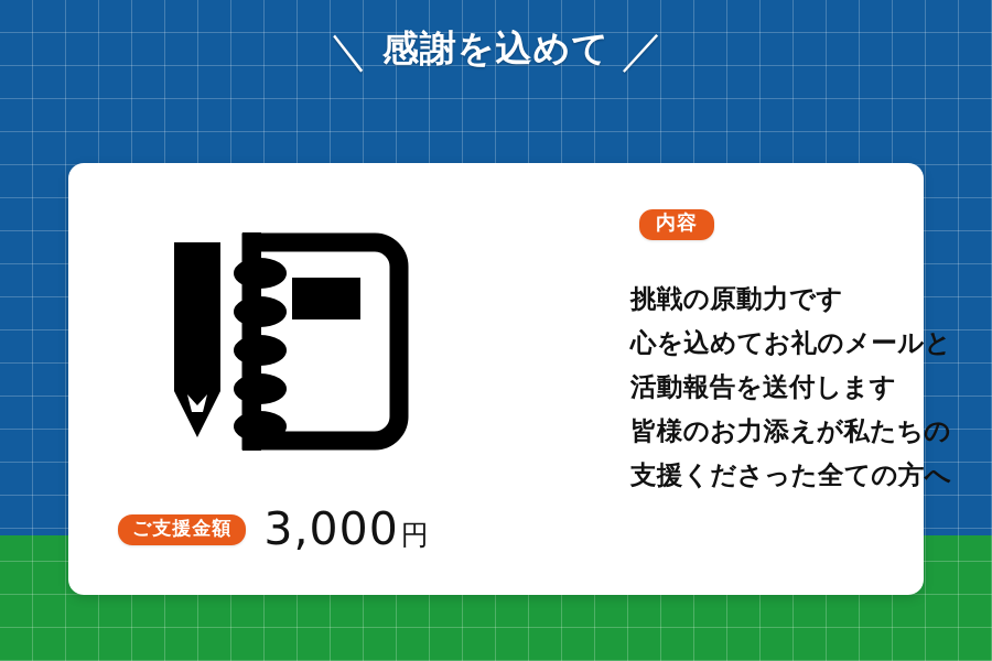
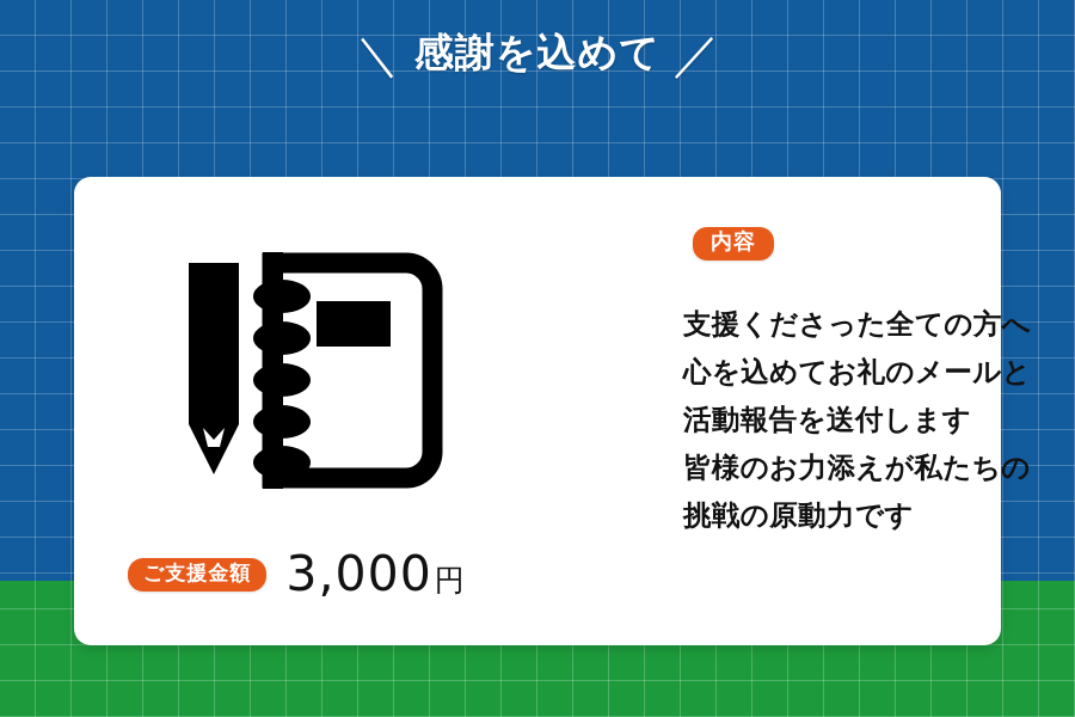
  ＼
  感謝を込めて
  ／
  ご支援金額
  3,000
  円
  内容
- 挑戦の原動力です
+ 支援くださった全ての方へ
  心を込めてお礼のメールと
  活動報告を送付します
  皆様のお力添えが私たちの
- 支援くださった全ての方へ
+ 挑戦の原動力です
